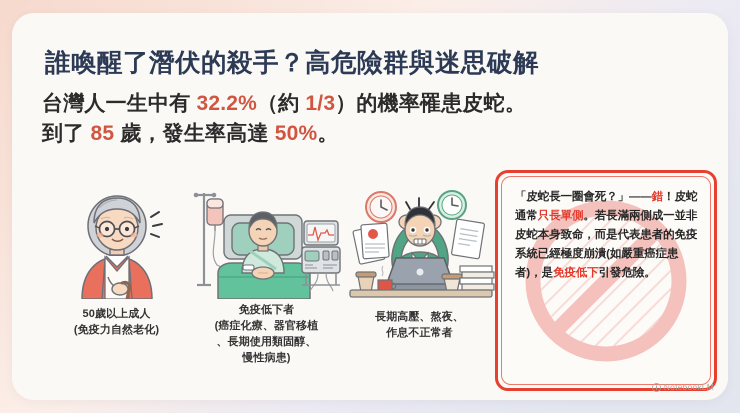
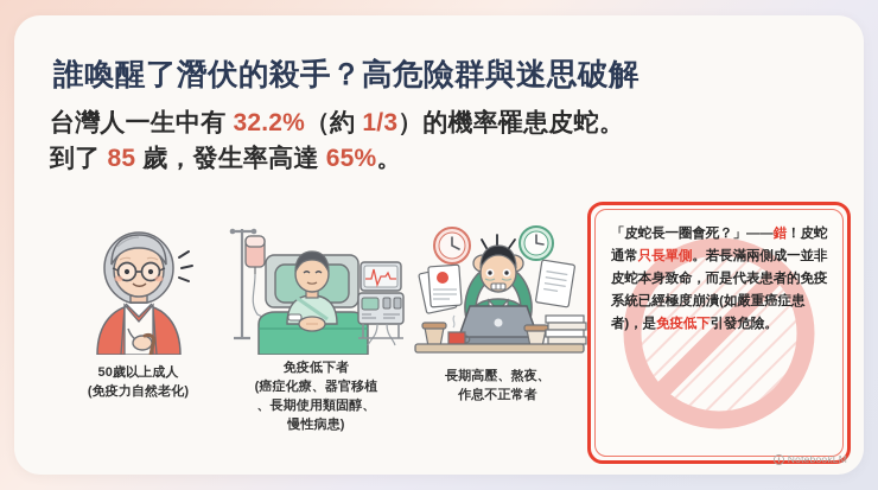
  誰喚醒了潛伏的殺手？高危險群與迷思破解
  台灣人一生中有 32.2%（約 1/3）的機率罹患皮蛇。
- 到了 85 歲，發生率高達 50%。
+ 到了 85 歲，發生率高達 65%。
  50歲以上成人
  (免疫力自然老化)
  免疫低下者
  (癌症化療、器官移植
  、長期使用類固醇、
  慢性病患)
  長期高壓、熬夜、
  作息不正常者
  「皮蛇長一圈會死？」——錯！皮蛇通常只長單側。若長滿兩側成一並非皮蛇本身致命，而是代表患者的免疫系統已經極度崩潰(如嚴重癌症患者)，是免疫低下引發危險。
  NotebookLM
